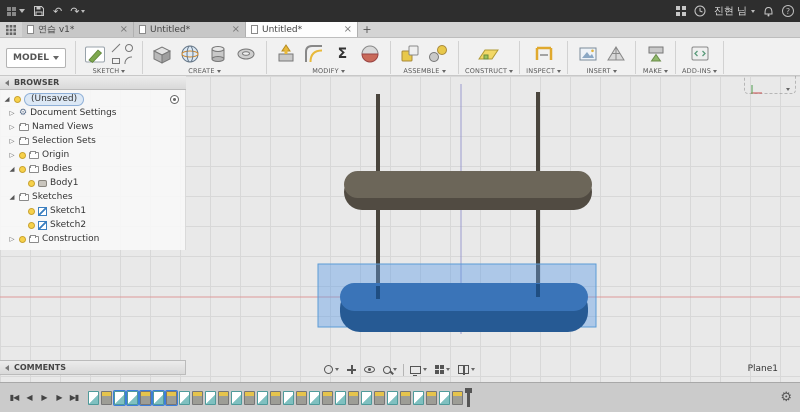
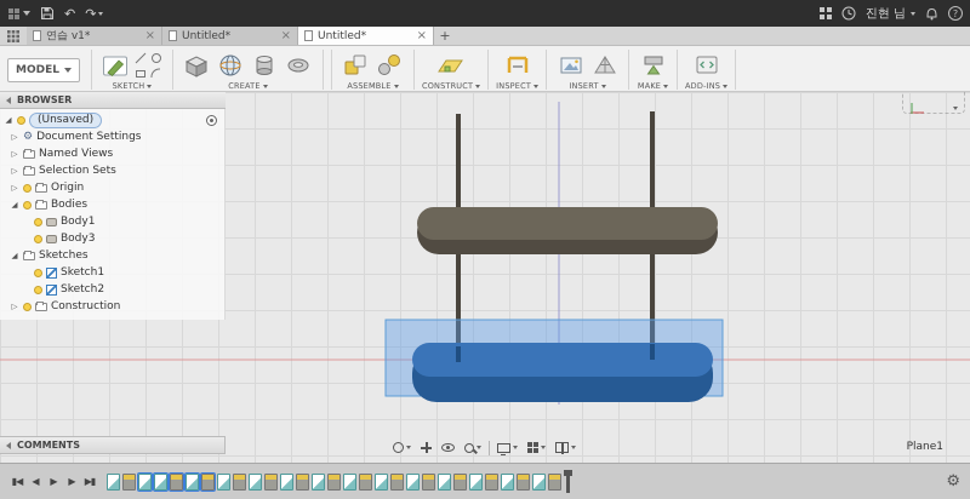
  ↶
  ↷
  진현 님
  ?
  연습 v1*
  ×
  Untitled*
  ×
  Untitled*
  ×
  +
  MODEL
  SKETCH
  CREATE
- Σ
- MODIFY
  ASSEMBLE
  CONSTRUCT
  INSPECT
  INSERT
  MAKE
  ADD-INS
  BROWSER
  ◢
  (Unsaved)
  ▷
  ⚙
  Document Settings
  ▷
  Named Views
  ▷
  Selection Sets
  ▷
  Origin
  ◢
  Bodies
  Body1
+ Body3
  ◢
  Sketches
  Sketch1
  Sketch2
  ▷
  Construction
  COMMENTS
  Plane1
  ▮◀
  ◀
  ▶
  ▶
  ▶▮
  ⚙
